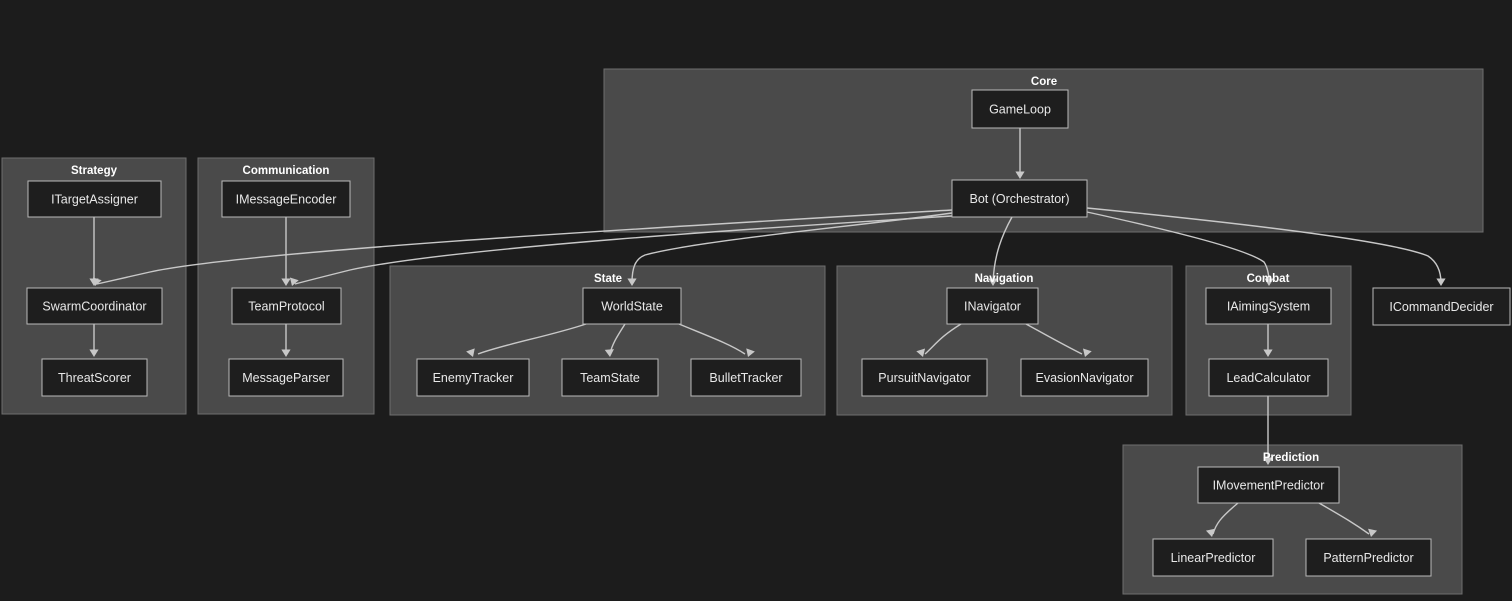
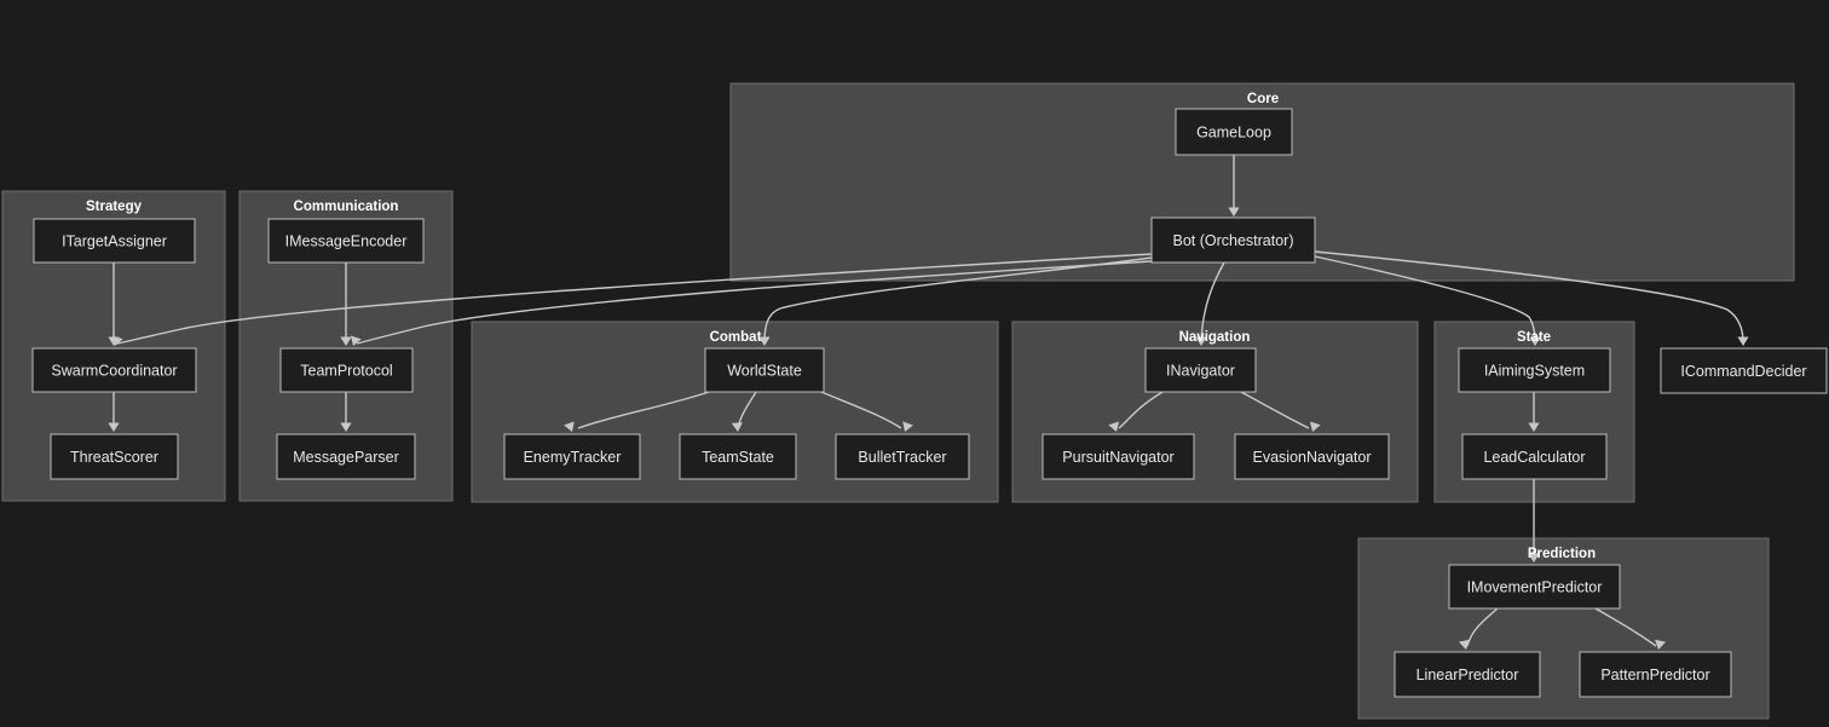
  GameLoop
  Bot (Orchestrator)
  ITargetAssigner
  SwarmCoordinator
  ThreatScorer
  IMessageEncoder
  TeamProtocol
  MessageParser
  WorldState
  EnemyTracker
  TeamState
  BulletTracker
  INavigator
  PursuitNavigator
  EvasionNavigator
  IAimingSystem
  LeadCalculator
  ICommandDecider
  IMovementPredictor
  LinearPredictor
  PatternPredictor
  Core
  Strategy
  Communication
- State
+ Combat
  Navigation
- Combat
+ State
  Prediction
